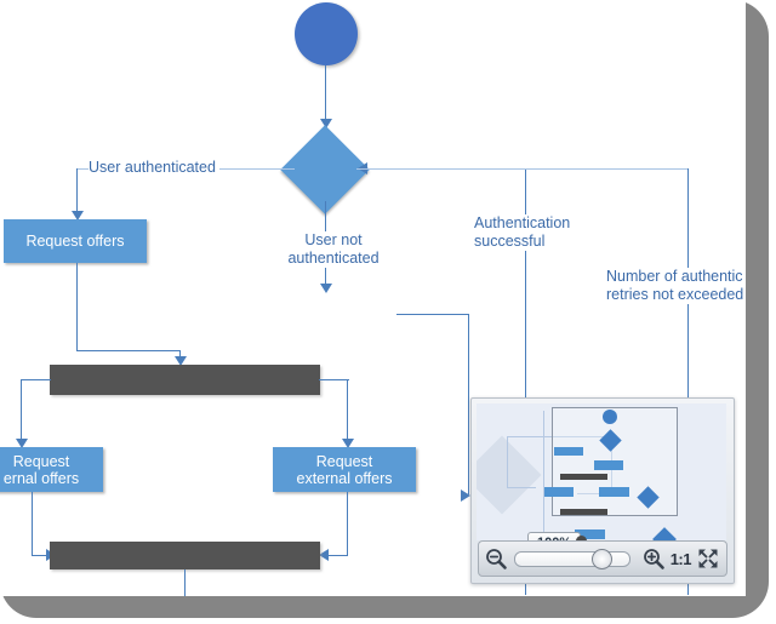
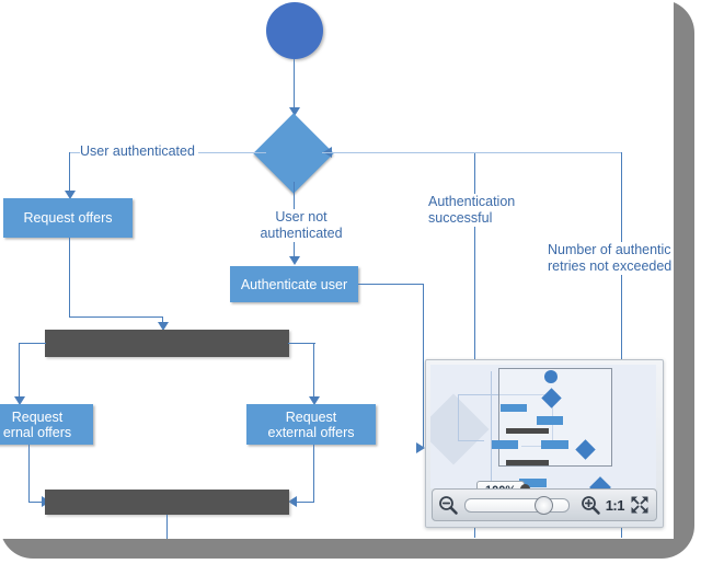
  User authenticated
  Request offers
  User not
  authenticated
+ Authenticate user
  Authentication
  successful
  Number of authentic
  retries not exceeded
  Request
  ernal offers
  Request
  external offers
  1:1
